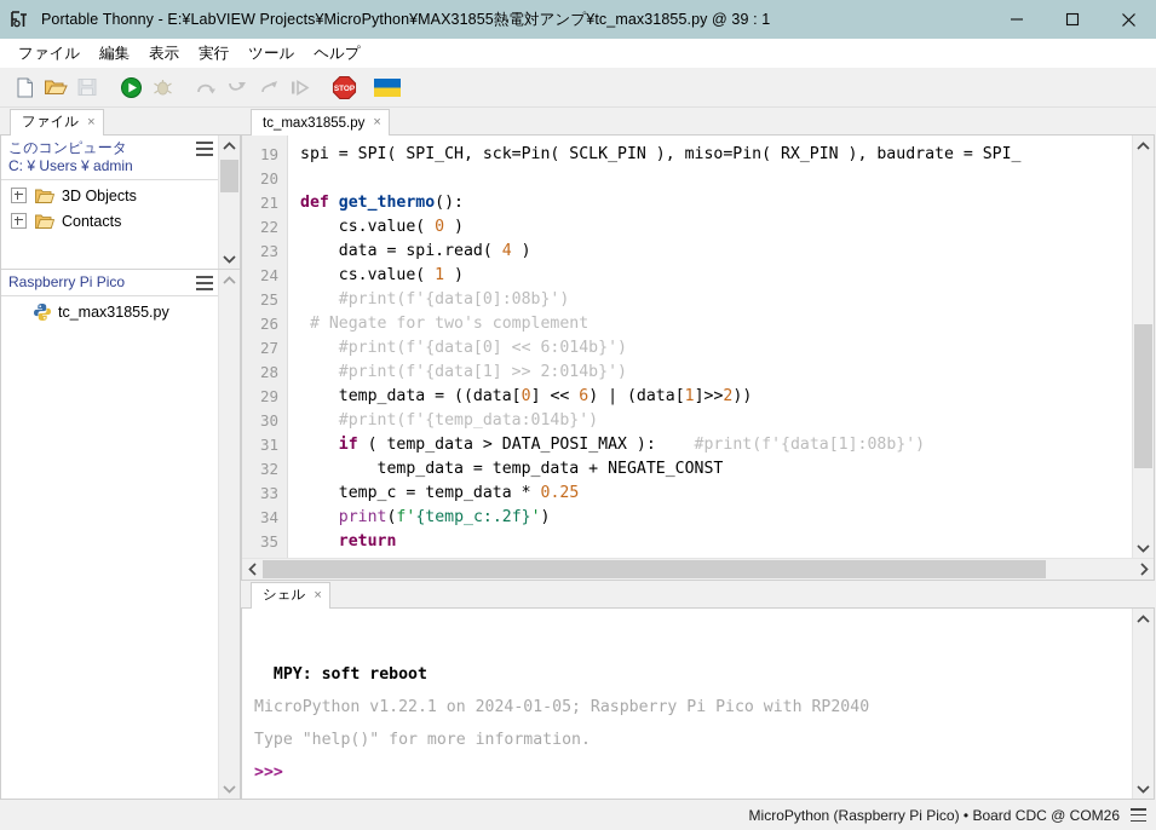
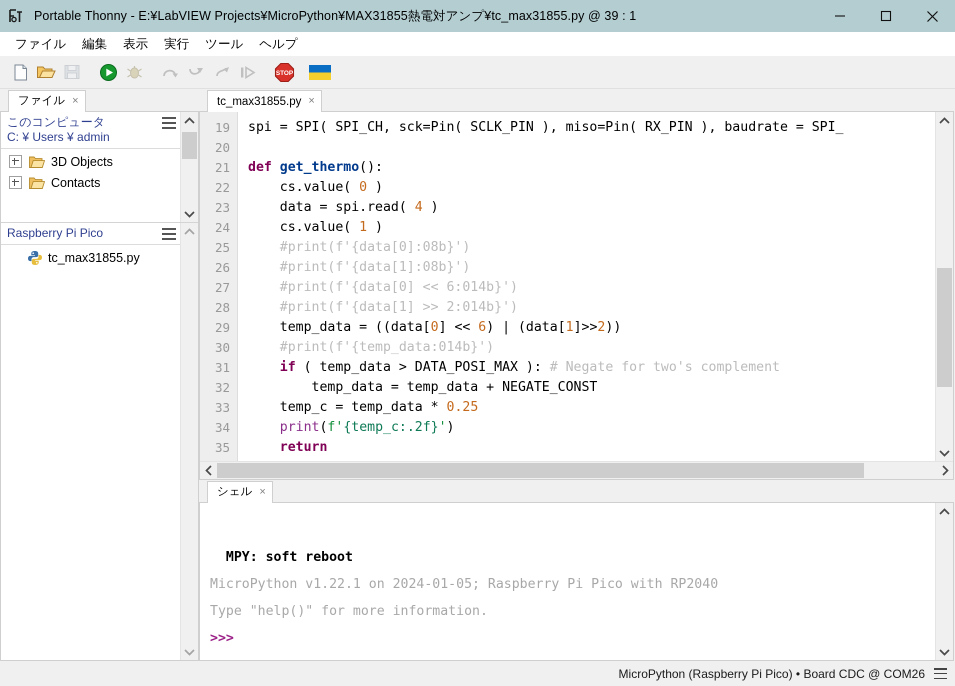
  Portable Thonny - E:¥LabVIEW Projects¥MicroPython¥MAX31855熱電対アンプ¥tc_max31855.py @ 39 : 1
  ファイル
  編集
  表示
  実行
  ツール
  ヘルプ
  ファイル
  ×
  このコンピュータ
  C: ¥ Users ¥ admin
  3D Objects
  Contacts
  Raspberry Pi Pico
  tc_max31855.py
  tc_max31855.py
  ×
  19
  20
  21
  22
  23
  24
  25
  26
  27
  28
  29
  30
  31
  32
  33
  34
  35
  spi = SPI( SPI_CH, sck=Pin( SCLK_PIN ), miso=Pin( RX_PIN ), baudrate = SPI_
  def get_thermo():
  cs.value( 0 )
  data = spi.read( 4 )
  cs.value( 1 )
  #print(f'{data[0]:08b}')
- # Negate for two's complement
+ #print(f'{data[1]:08b}')
  #print(f'{data[0] << 6:014b}')
  #print(f'{data[1] >> 2:014b}')
  temp_data = ((data[0] << 6) | (data[1]>>2))
  #print(f'{temp_data:014b}')
- if ( temp_data > DATA_POSI_MAX ): #print(f'{data[1]:08b}')
+ if ( temp_data > DATA_POSI_MAX ): # Negate for two's complement
  temp_data = temp_data + NEGATE_CONST
  temp_c = temp_data * 0.25
  print(f'{temp_c:.2f}')
  return
  シェル
  ×
  MPY: soft reboot
  MicroPython v1.22.1 on 2024-01-05; Raspberry Pi Pico with RP2040
  Type "help()" for more information.
  >>>
  MicroPython (Raspberry Pi Pico) • Board CDC @ COM26
